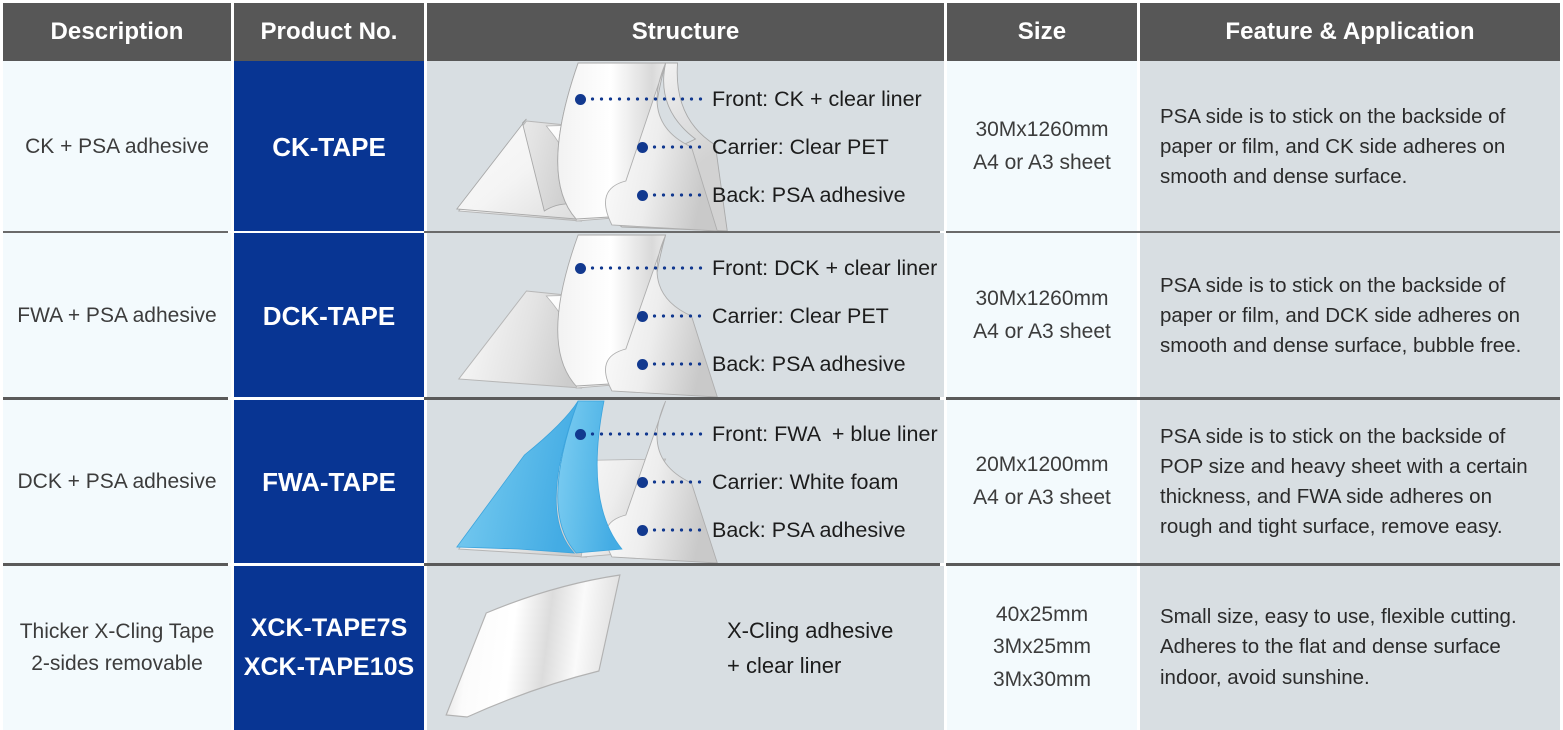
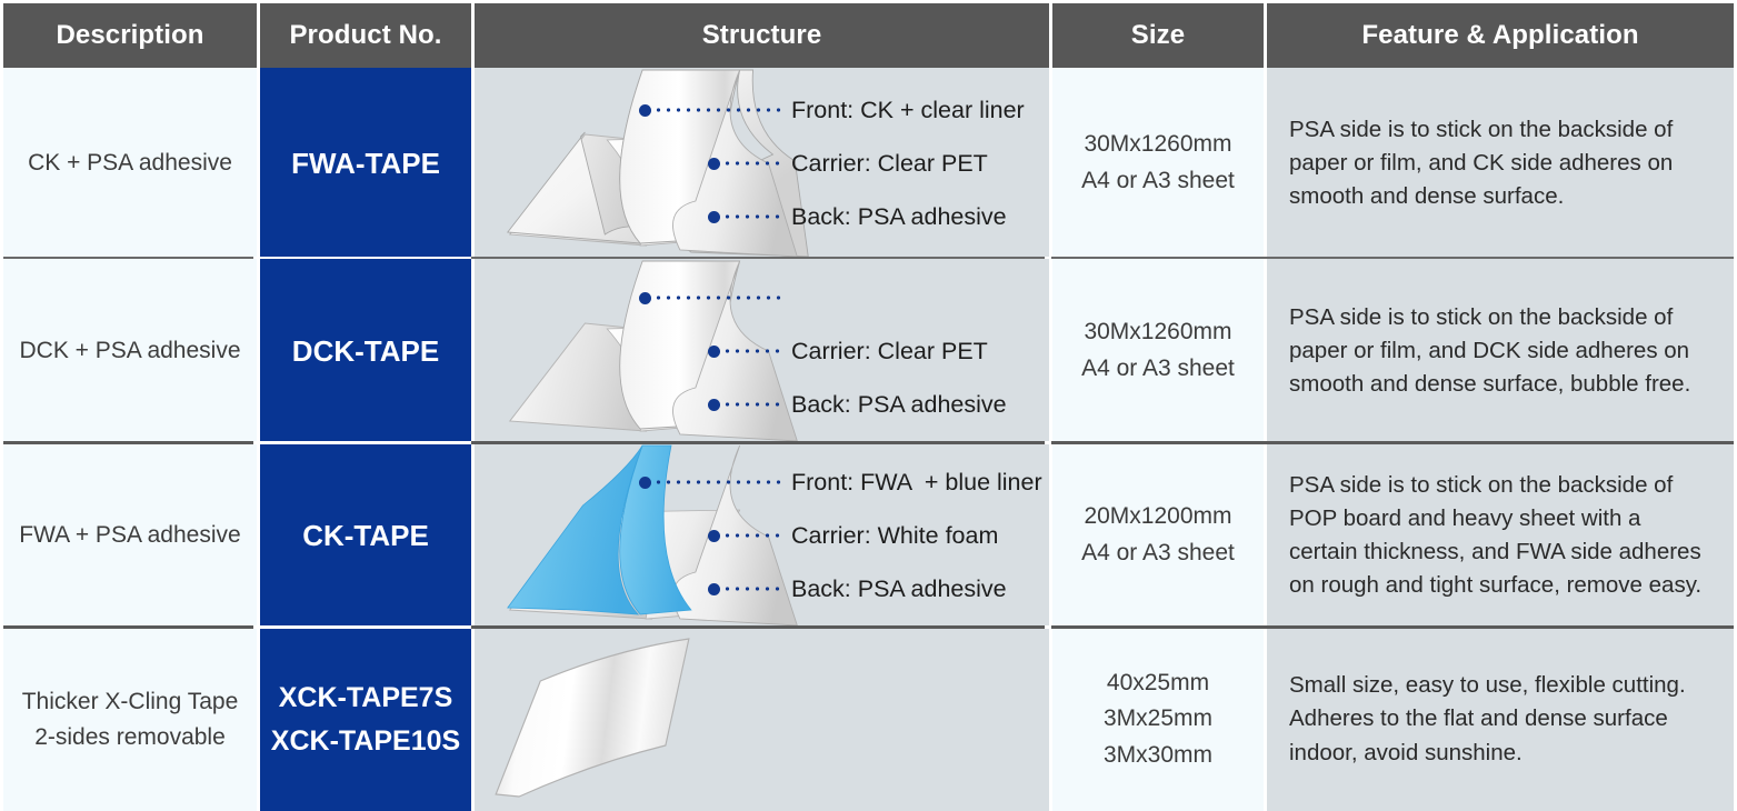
  Description
  Product No.
  Structure
  Size
  Feature & Application
  CK + PSA adhesive
- CK-TAPE
+ FWA-TAPE
  Front: CK + clear liner
  Carrier: Clear PET
  Back: PSA adhesive
  30Mx1260mm
  A4 or A3 sheet
  PSA side is to stick on the backside of paper or film, and CK side adheres on smooth and dense surface.
- FWA + PSA adhesive
+ DCK + PSA adhesive
  DCK-TAPE
- Front: DCK + clear liner
  Carrier: Clear PET
  Back: PSA adhesive
  30Mx1260mm
  A4 or A3 sheet
  PSA side is to stick on the backside of paper or film, and DCK side adheres on smooth and dense surface, bubble free.
- DCK + PSA adhesive
+ FWA + PSA adhesive
- FWA-TAPE
+ CK-TAPE
  Front: FWA + blue liner
  Carrier: White foam
  Back: PSA adhesive
  20Mx1200mm
  A4 or A3 sheet
- PSA side is to stick on the backside of POP size and heavy sheet with a certain thickness, and FWA side adheres on rough and tight surface, remove easy.
+ PSA side is to stick on the backside of POP board and heavy sheet with a certain thickness, and FWA side adheres on rough and tight surface, remove easy.
  Thicker X-Cling Tape
  2-sides removable
  XCK-TAPE7S
  XCK-TAPE10S
- X-Cling adhesive
- + clear liner
  40x25mm
  3Mx25mm
  3Mx30mm
  Small size, easy to use, flexible cutting. Adheres to the flat and dense surface indoor, avoid sunshine.
